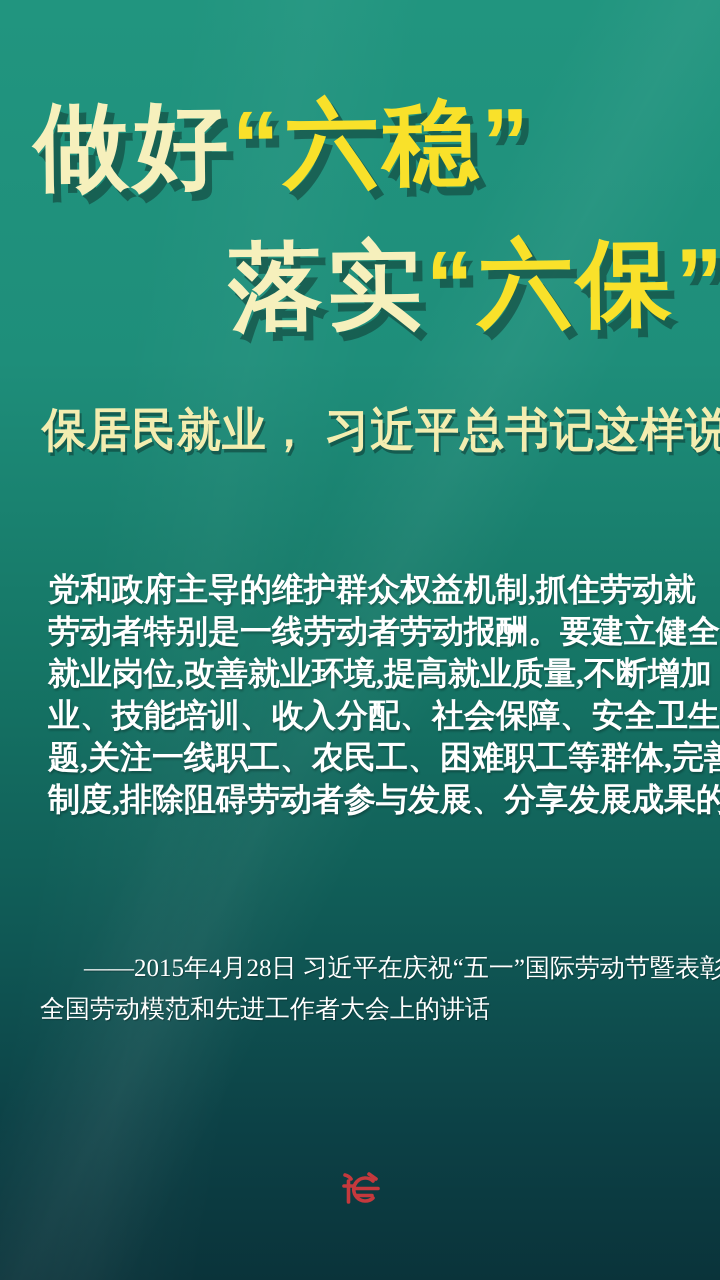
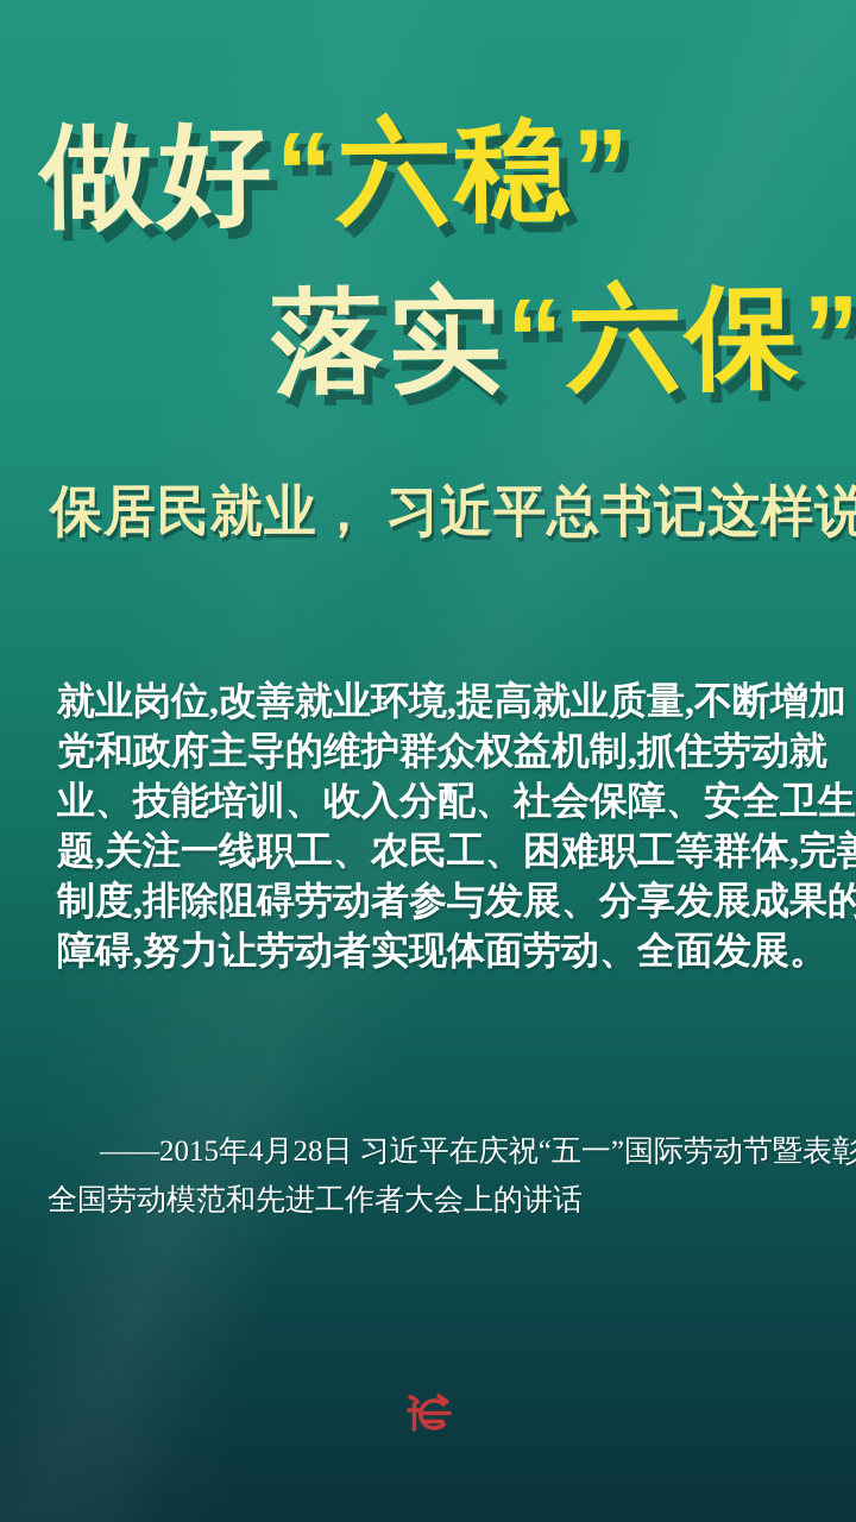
  做好“六稳”
  落实“六保”
  保居民就业， 习近平总书记这样说
- 党和政府主导的维护群众权益机制,抓住劳动就
+ 就业岗位,改善就业环境,提高就业质量,不断增加
- 劳动者特别是一线劳动者劳动报酬。要建立健全
- 就业岗位,改善就业环境,提高就业质量,不断增加
+ 党和政府主导的维护群众权益机制,抓住劳动就
  业、技能培训、收入分配、社会保障、安全卫生
  题,关注一线职工、农民工、困难职工等群体,完
  制度,排除阻碍劳动者参与发展、分享发展成果的
+ 障碍,努力让劳动者实现体面劳动、全面发展。
  ——2015年4月28日 习近平在庆祝“五一”国际劳动节暨表彰
  全国劳动模范和先进工作者大会上的讲话
